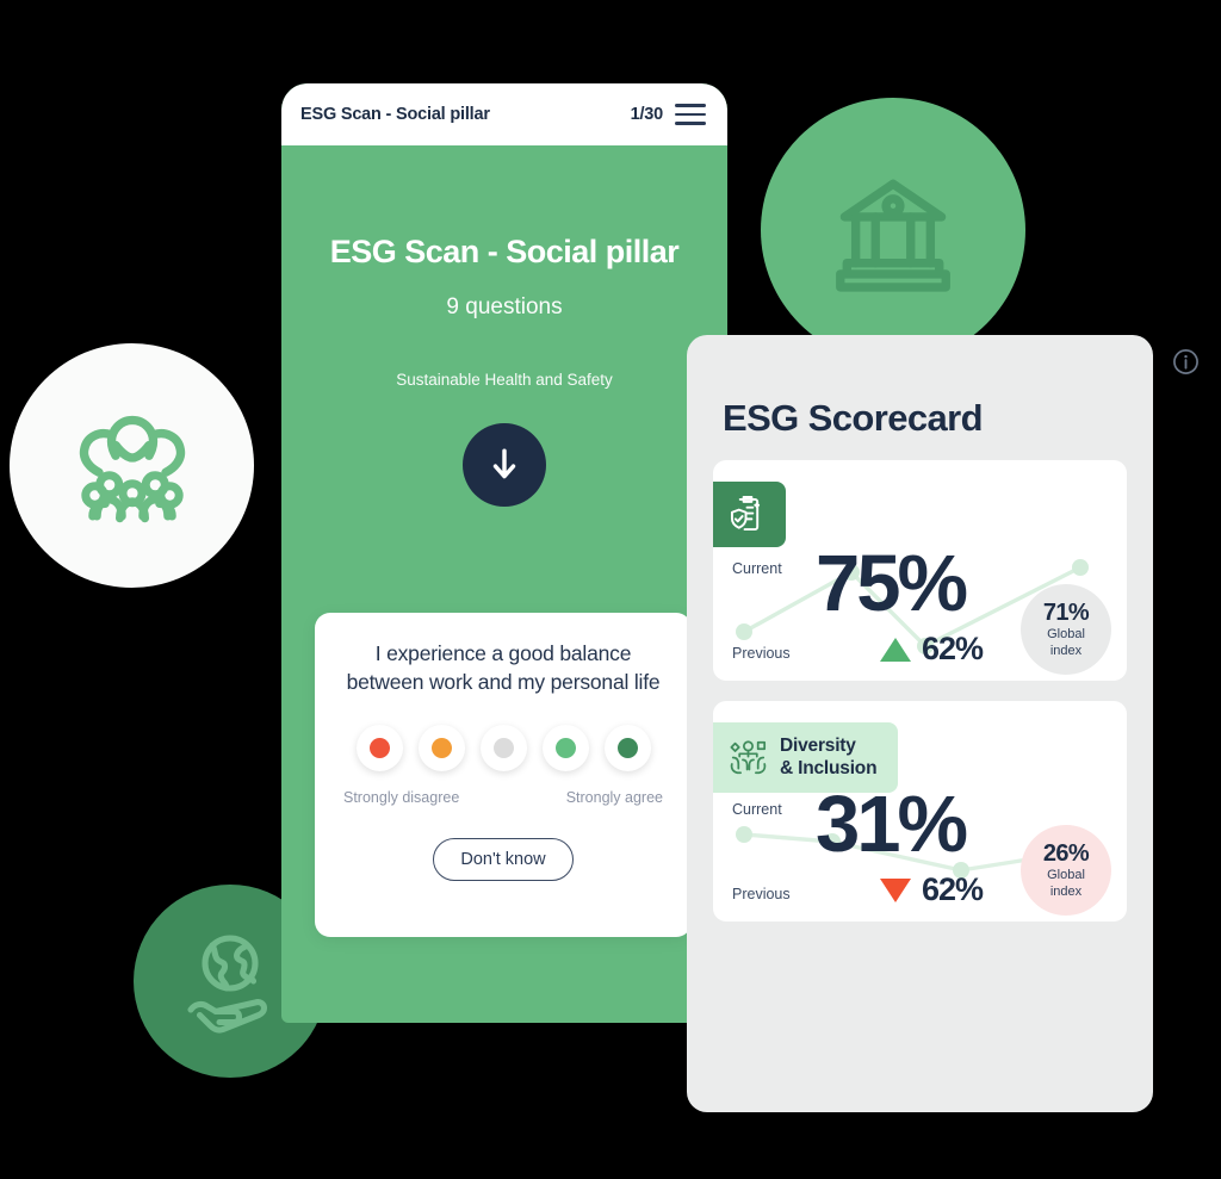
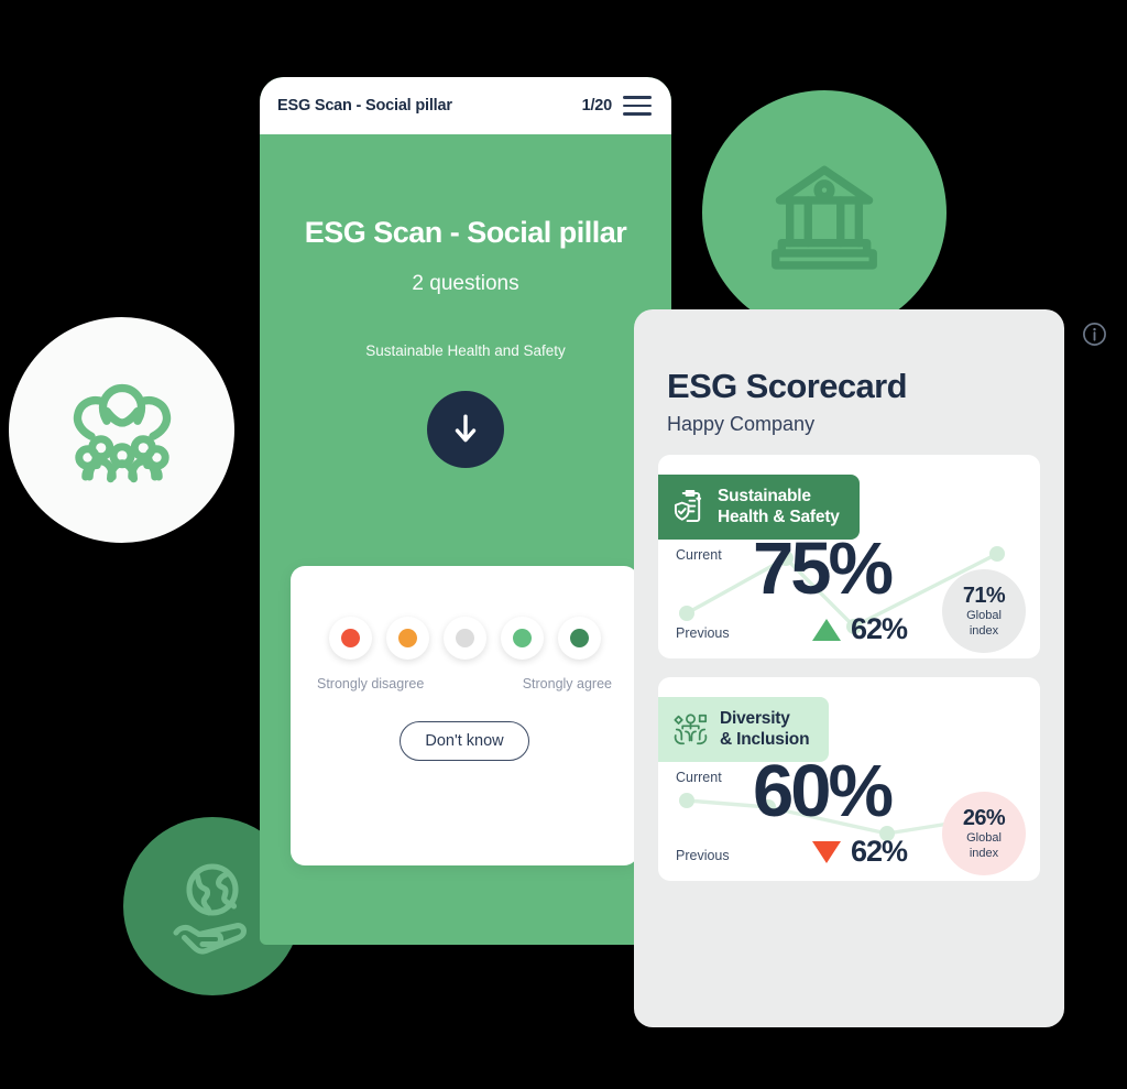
  ESG Scan - Social pillar
- 1/30
+ 1/20
  ESG Scan - Social pillar
- 9 questions
+ 2 questions
  Sustainable Health and Safety
- I experience a good balance between work and my personal life
  Strongly disagree
  Strongly agree
  Don't know
  ESG Scorecard
+ Happy Company
+ Sustainable
+ Health & Safety
  Current
  Previous
  75%
  62%
  71%
  Global
  index
  Diversity
  & Inclusion
  Current
  Previous
- 31%
+ 60%
  62%
  26%
  Global
  index
